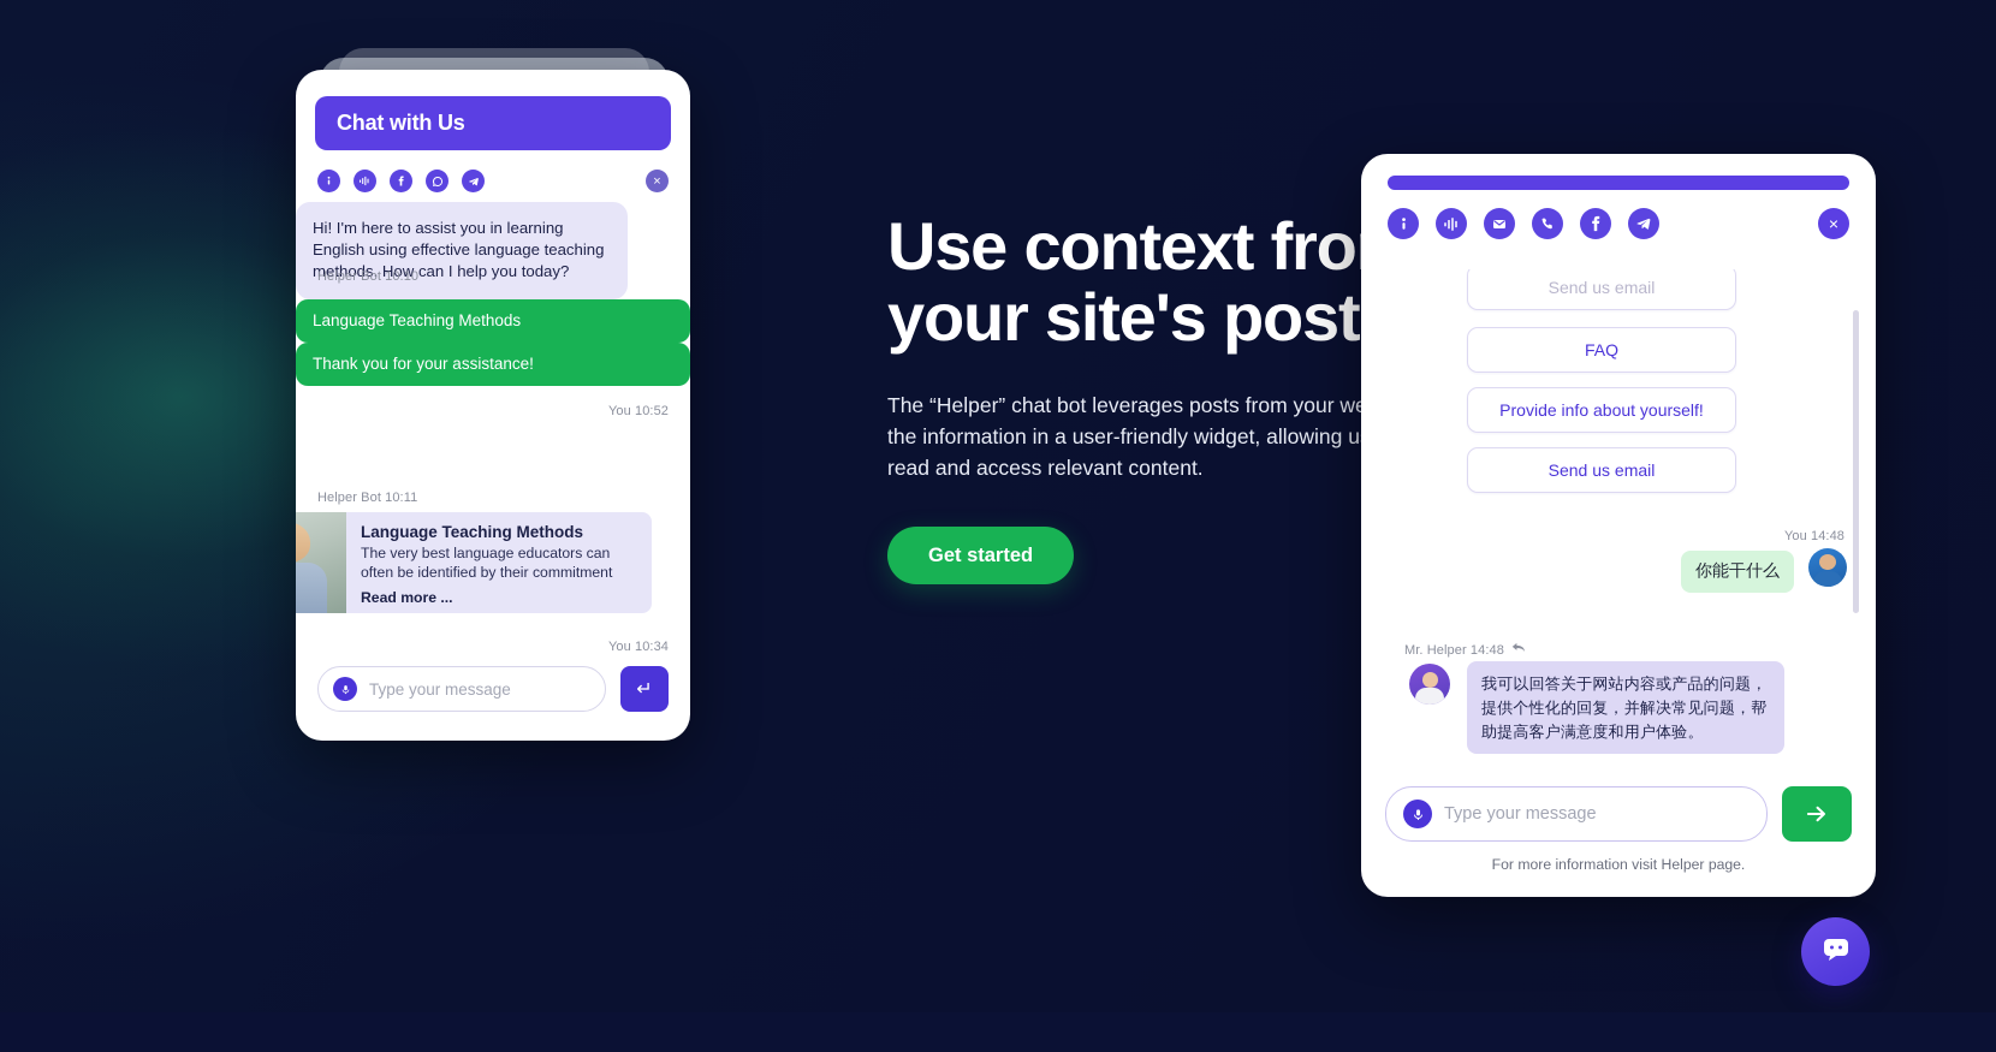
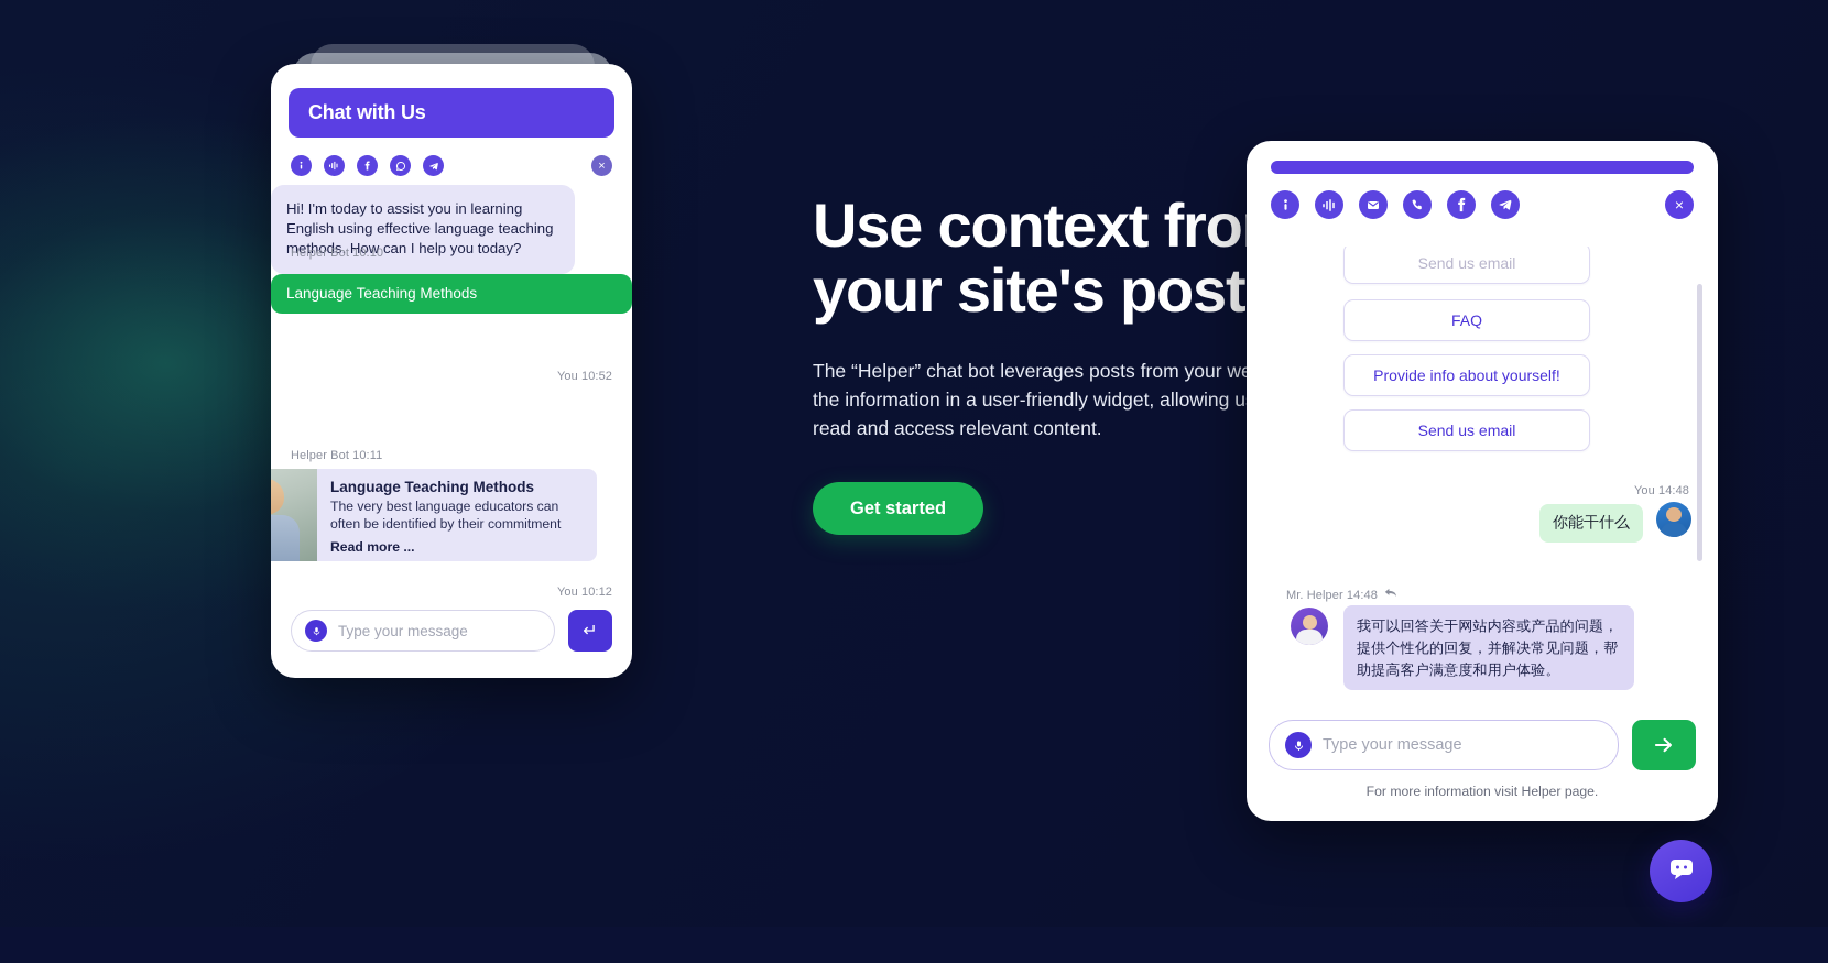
  Use context fro
  your site's post
  The “Helper” chat bot leverages posts from your w the information in a user-friendly widget, allowing u read and access relevant content.
  Get started
  Chat with Us
  ×
  Helper Bot 10:10
- Hi! I'm here to assist you in learning English using effective language teaching methods. How can I help you today?
+ Hi! I'm today to assist you in learning English using effective language teaching methods. How can I help you today?
  You 10:52
  Language Teaching Methods
  Helper Bot 10:11
  Language Teaching Methods
  The very best language educators can often be identified by their commitment
  Read more ...
- You 10:34
+ You 10:12
- Thank you for your assistance!
  Type your message
  ↵
  ×
  Send us email
  FAQ
  Provide info about yourself!
  Send us email
  You 14:48
  你能干什么
  Mr. Helper 14:48
  我可以回答关于网站内容或产品的问题，提供个性化的回复，并解决常见问题，帮助提高客户满意度和用户体验。
  Type your message
  For more information visit Helper page.
